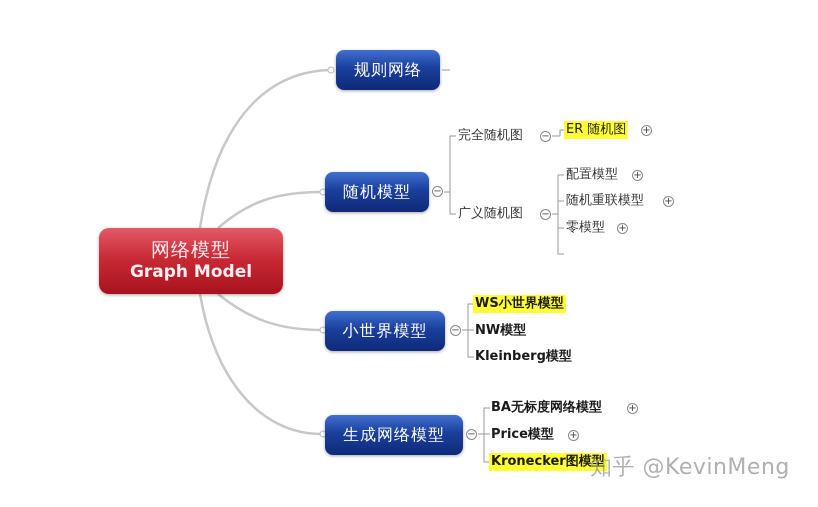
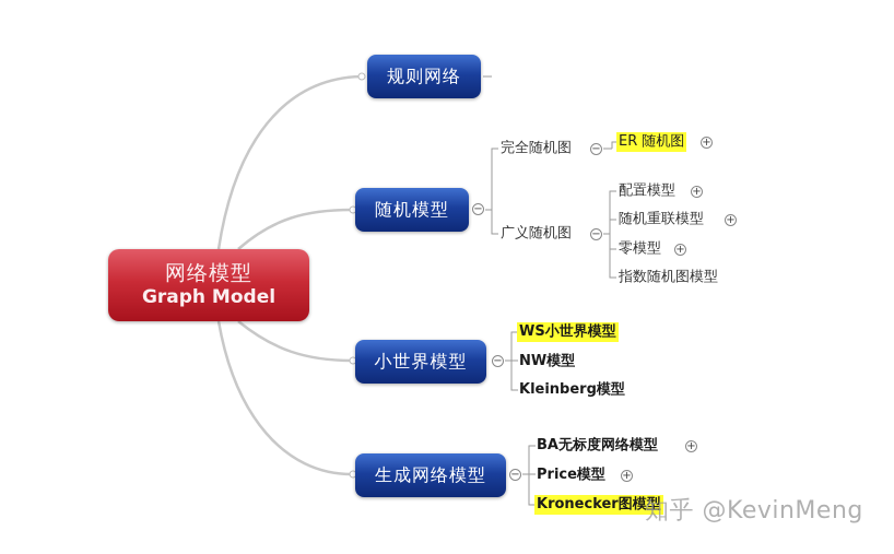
  网络模型
  Graph Model
  规则网络
  随机模型
  −
  完全随机图
  −
  ER 随机图
  +
  广义随机图
  −
  配置模型
  +
  随机重联模型
  +
  零模型
  +
+ 指数随机图模型
  小世界模型
  −
  WS小世界模型
  NW模型
  Kleinberg模型
  生成网络模型
  −
  BA无标度网络模型
  +
  Price模型
  +
  Kronecker图模型
  知乎 @KevinMeng
